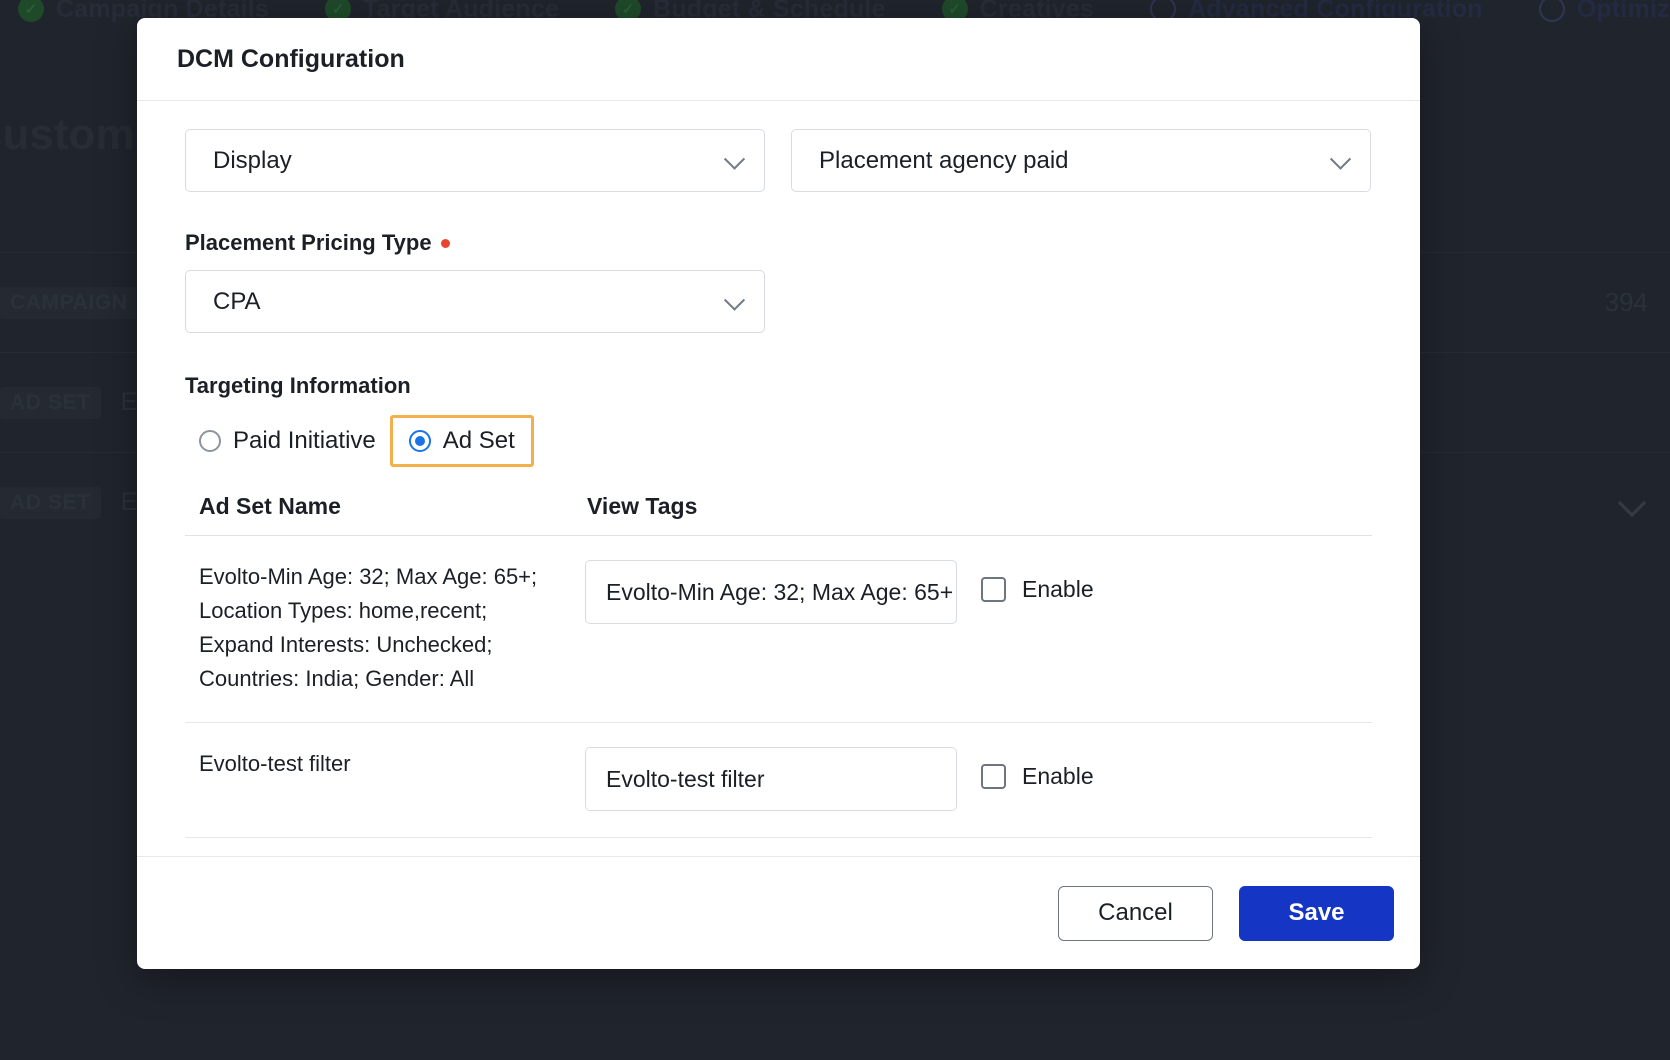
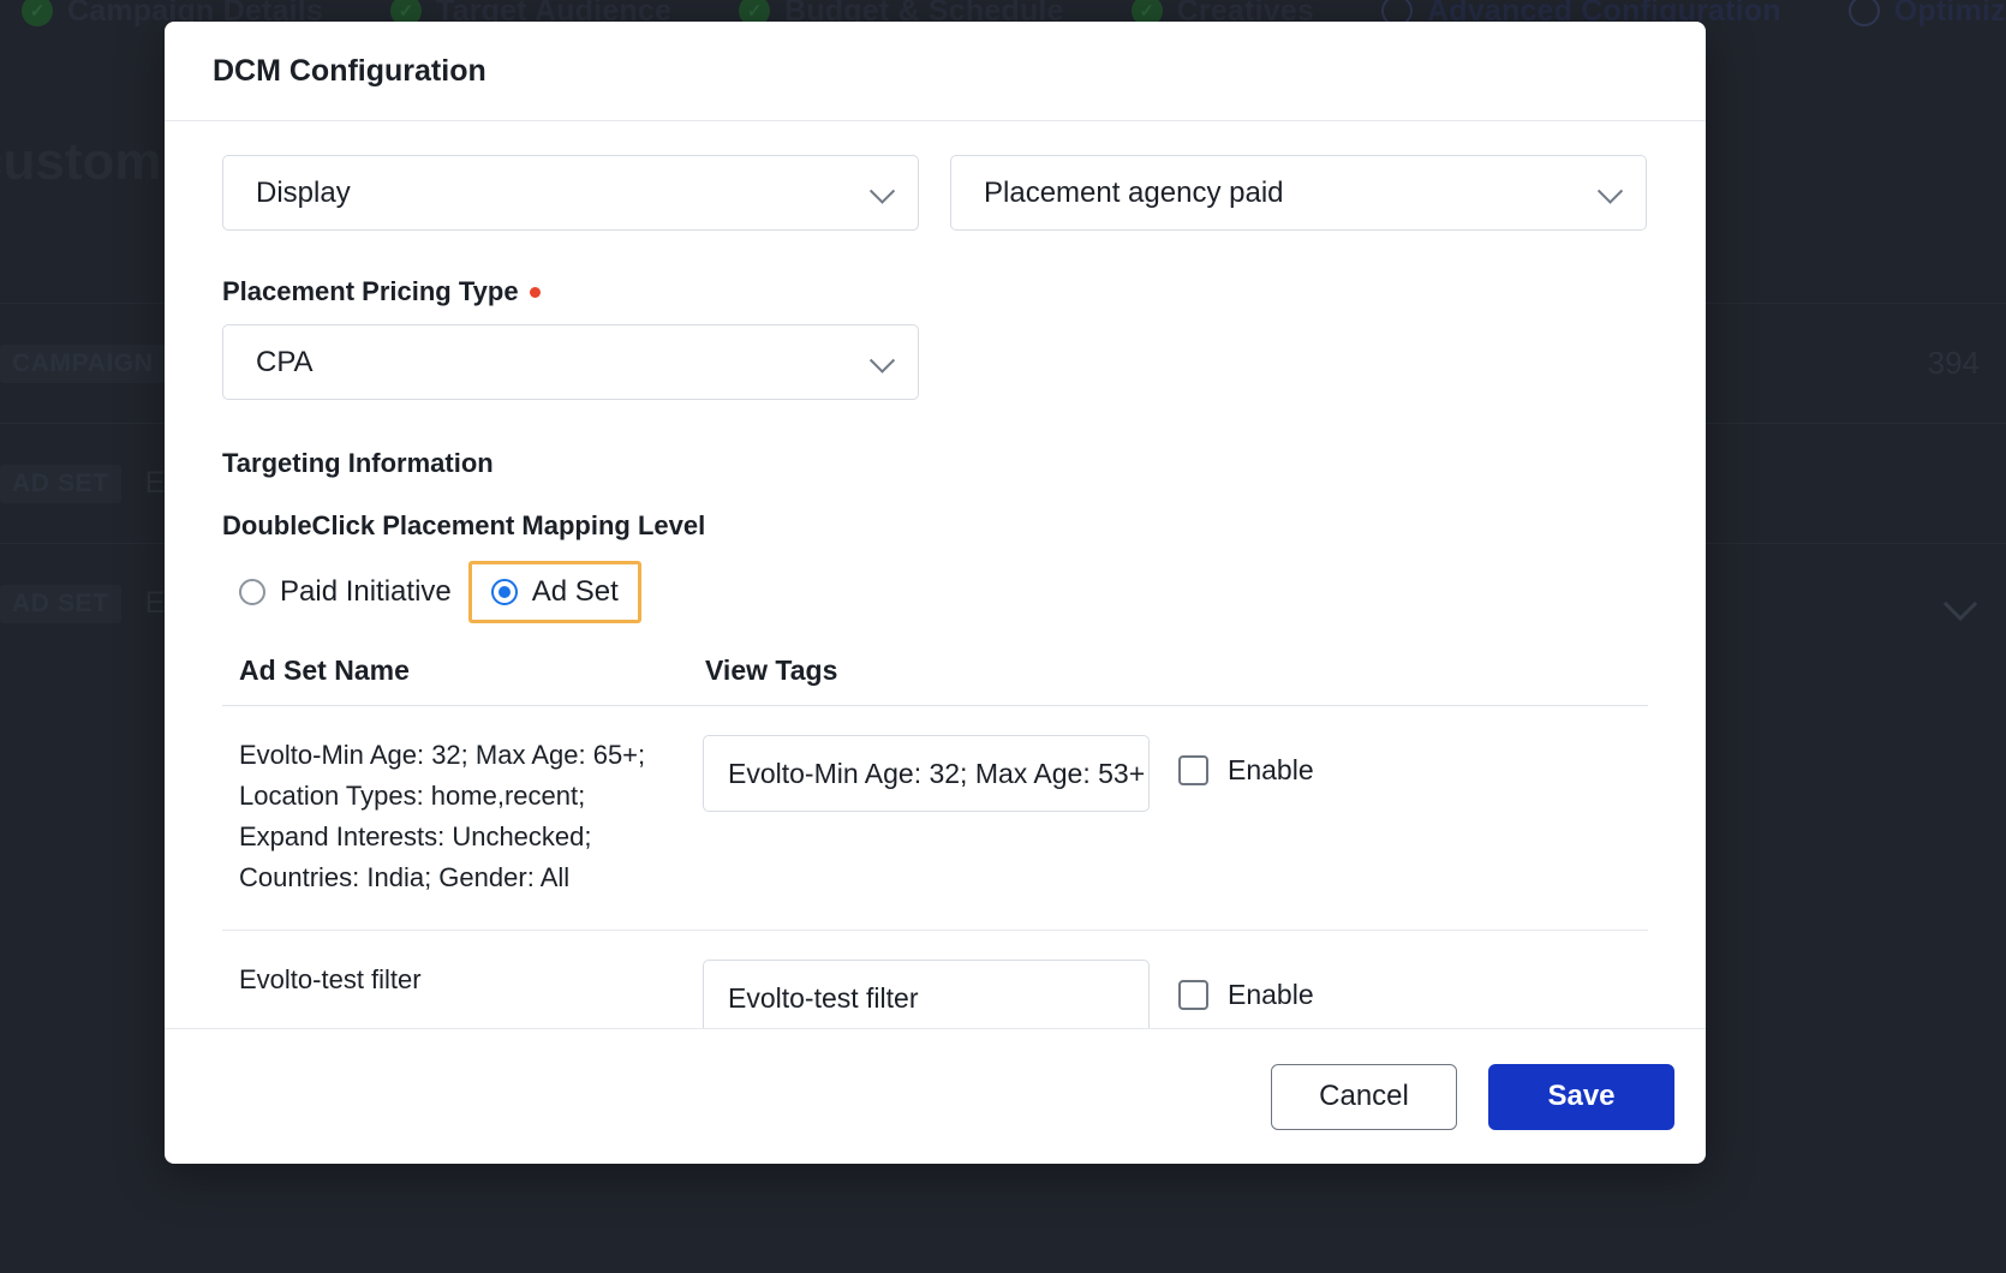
  Campaign Details
  ✓
  Target Audience
  ✓
  Budget & Schedule
  ✓
  Creatives
  Advanced Configuration
  DCM Configuration
  Display
  Placement agency paid
  Placement Pricing Type
  CPA
  Targeting Information
+ DoubleClick Placement Mapping Level
  Paid Initiative
  Ad Set
  Ad Set Name
  View Tags
  Evolto-Min Age: 32; Max Age: 65+; Location Types: home,recent; Expand Interests: Unchecked; Countries: India; Gender: All
- Evolto-Min Age: 32; Max Age: 65+
+ Evolto-Min Age: 32; Max Age: 53+
  Enable
  Evolto-test filter
  Evolto-test filter
  Enable
  Cancel
  Save
